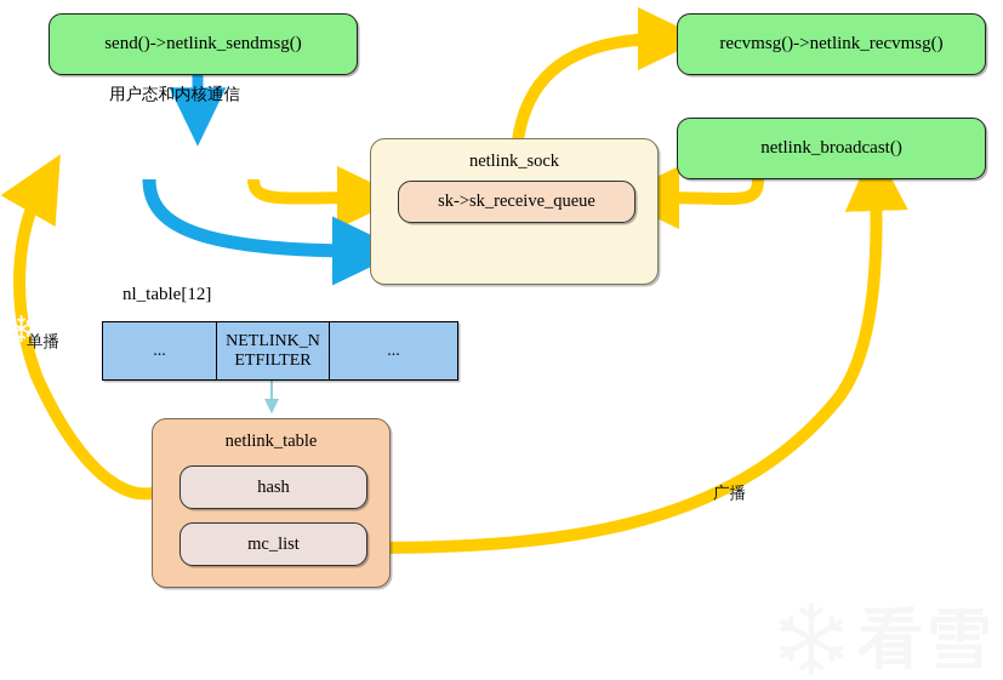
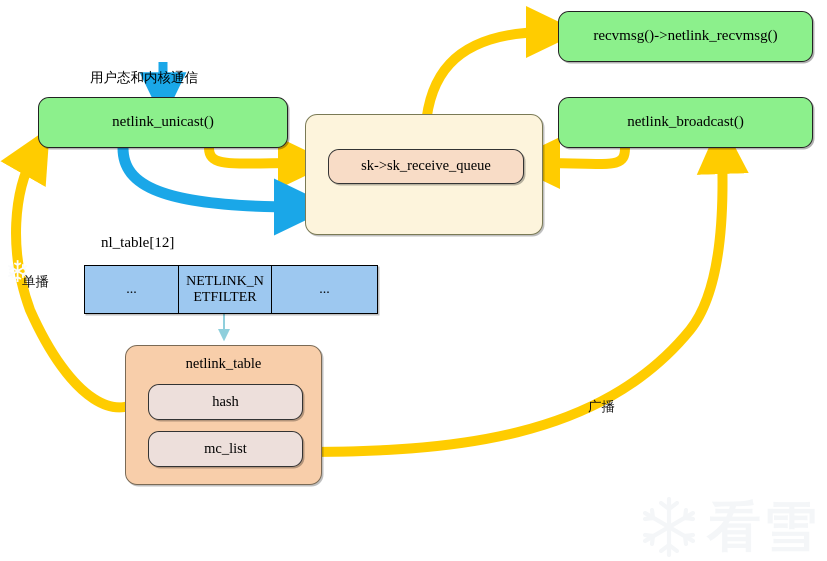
  ❄
- send()->netlink_sendmsg()
  用户态和内核通信
+ netlink_unicast()
  recvmsg()->netlink_recvmsg()
  netlink_broadcast()
- netlink_sock
  sk->sk_receive_queue
  nl_table[12]
  ...
  NETLINK_N
  ETFILTER
  ...
  netlink_table
  hash
  mc_list
  单播
  广播
